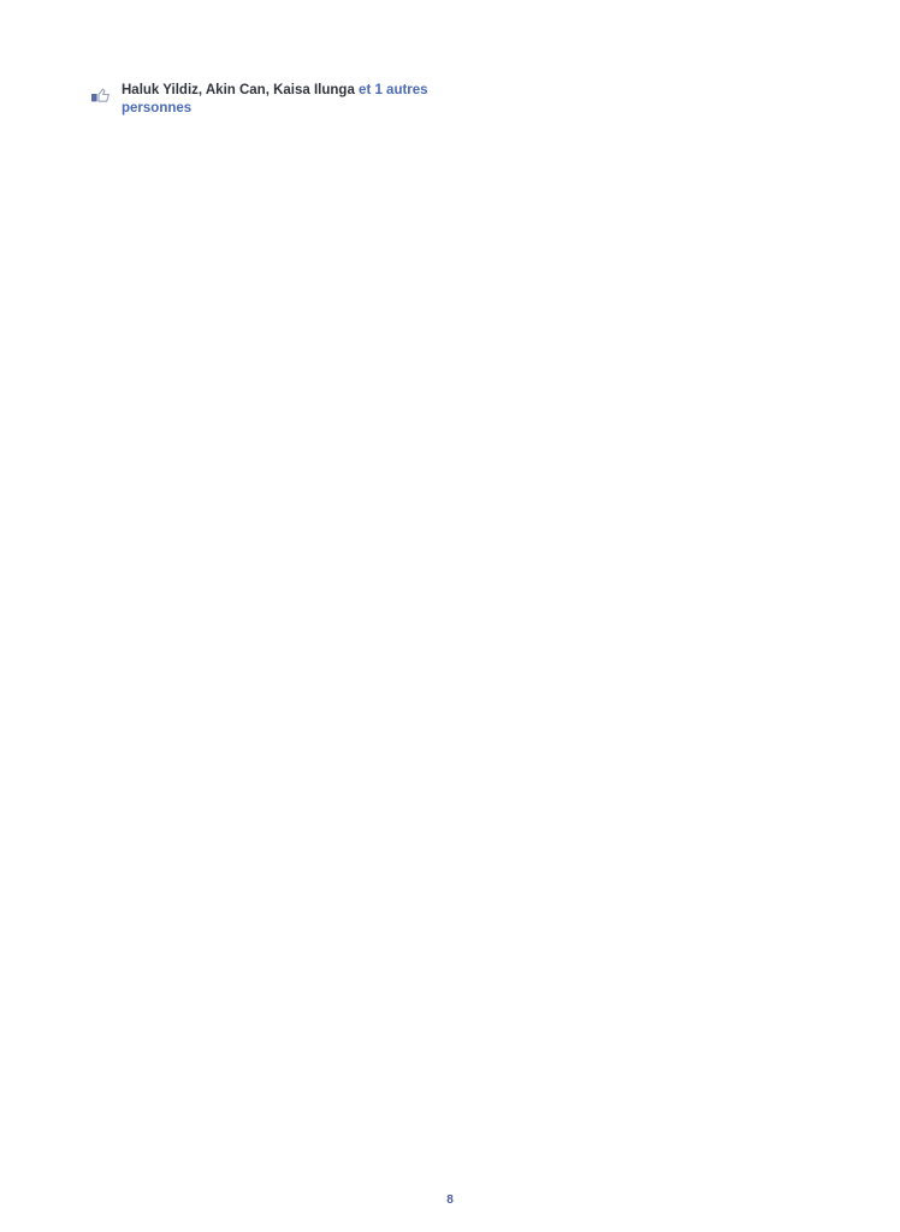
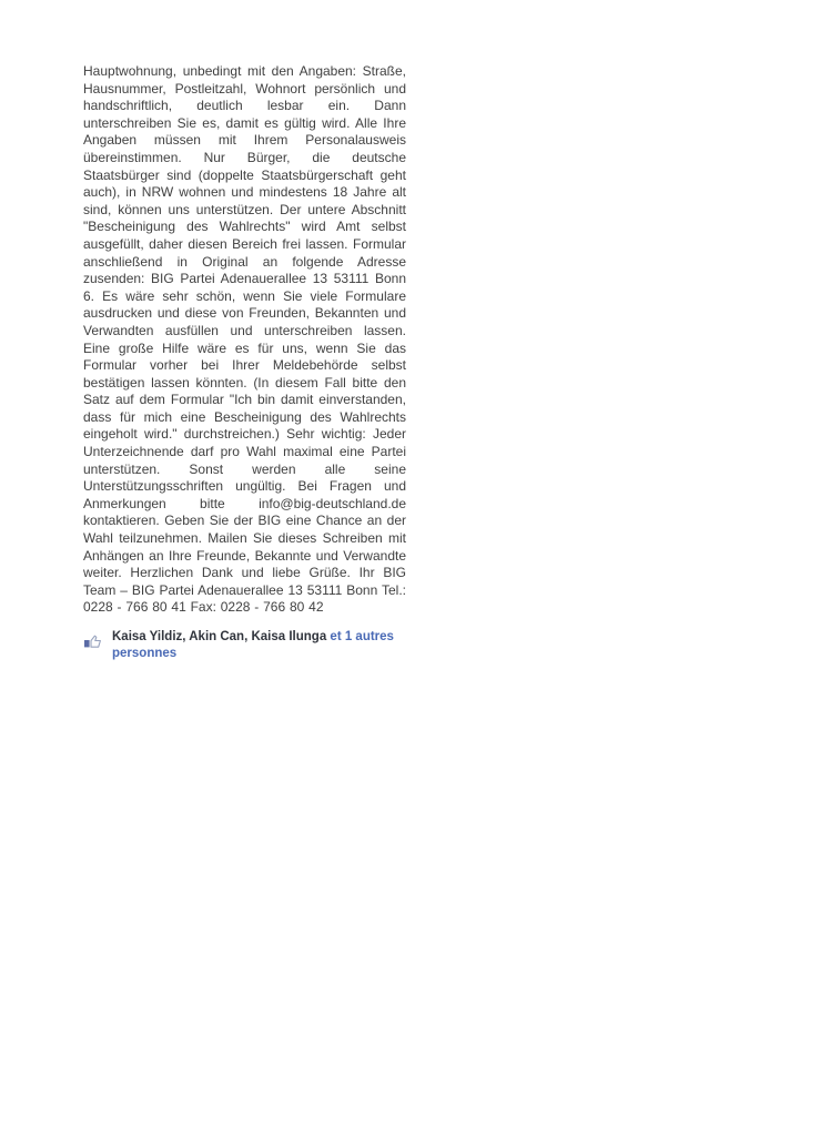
+ Hauptwohnung, unbedingt mit den Angaben: Straße, Hausnummer, Postleitzahl, Wohnort persönlich und handschriftlich, deutlich lesbar ein. Dann unterschreiben Sie es, damit es gültig wird. Alle Ihre Angaben müssen mit Ihrem Personalausweis übereinstimmen. Nur Bürger, die deutsche Staatsbürger sind (doppelte Staatsbürgerschaft geht auch), in NRW wohnen und mindestens 18 Jahre alt sind, können uns unterstützen. Der untere Abschnitt "Bescheinigung des Wahlrechts" wird Amt selbst ausgefüllt, daher diesen Bereich frei lassen. Formular anschließend in Original an folgende Adresse zusenden: BIG Partei Adenauerallee 13 53111 Bonn 6. Es wäre sehr schön, wenn Sie viele Formulare ausdrucken und diese von Freunden, Bekannten und Verwandten ausfüllen und unterschreiben lassen. Eine große Hilfe wäre es für uns, wenn Sie das Formular vorher bei Ihrer Meldebehörde selbst bestätigen lassen könnten. (In diesem Fall bitte den Satz auf dem Formular "Ich bin damit einverstanden, dass für mich eine Bescheinigung des Wahlrechts eingeholt wird." durchstreichen.) Sehr wichtig: Jeder Unterzeichnende darf pro Wahl maximal eine Partei unterstützen. Sonst werden alle seine Unterstützungsschriften ungültig. Bei Fragen und Anmerkungen bitte info@big-deutschland.de kontaktieren. Geben Sie der BIG eine Chance an der Wahl teilzunehmen. Mailen Sie dieses Schreiben mit Anhängen an Ihre Freunde, Bekannte und Verwandte weiter. Herzlichen Dank und liebe Grüße. Ihr BIG Team – BIG Partei Adenauerallee 13 53111 Bonn Tel.: 0228 - 766 80 41 Fax: 0228 - 766 80 42
- Haluk Yildiz, Akin Can, Kaisa Ilunga et 1 autres personnes
+ Kaisa Yildiz, Akin Can, Kaisa Ilunga et 1 autres personnes
- 8
